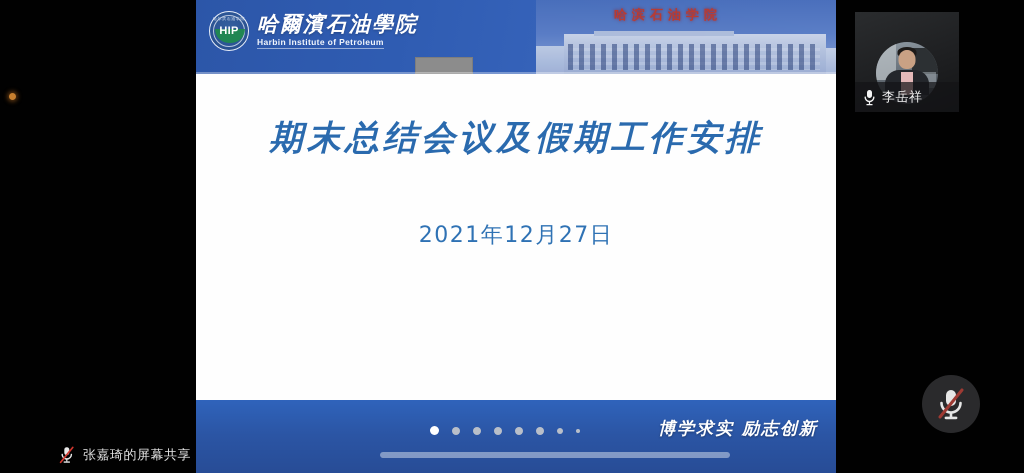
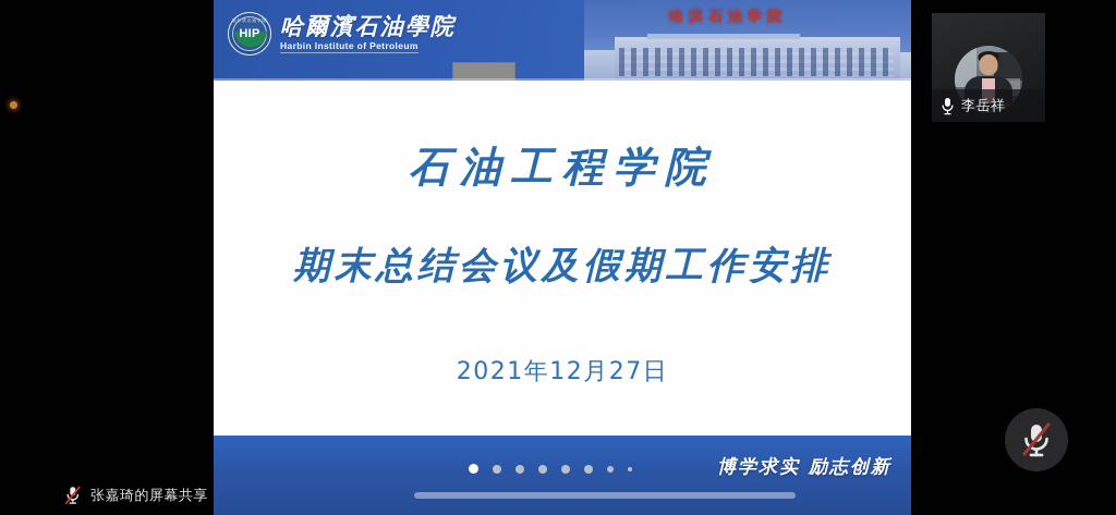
  哈滨石油学院
  HIP
  哈爾濱石油學院
  Harbin Institute of Petroleum
+ 石油工程学院
  期末总结会议及假期工作安排
  2021年12月27日
  博学求实 励志创新
  李岳祥
  张嘉琦的屏幕共享
